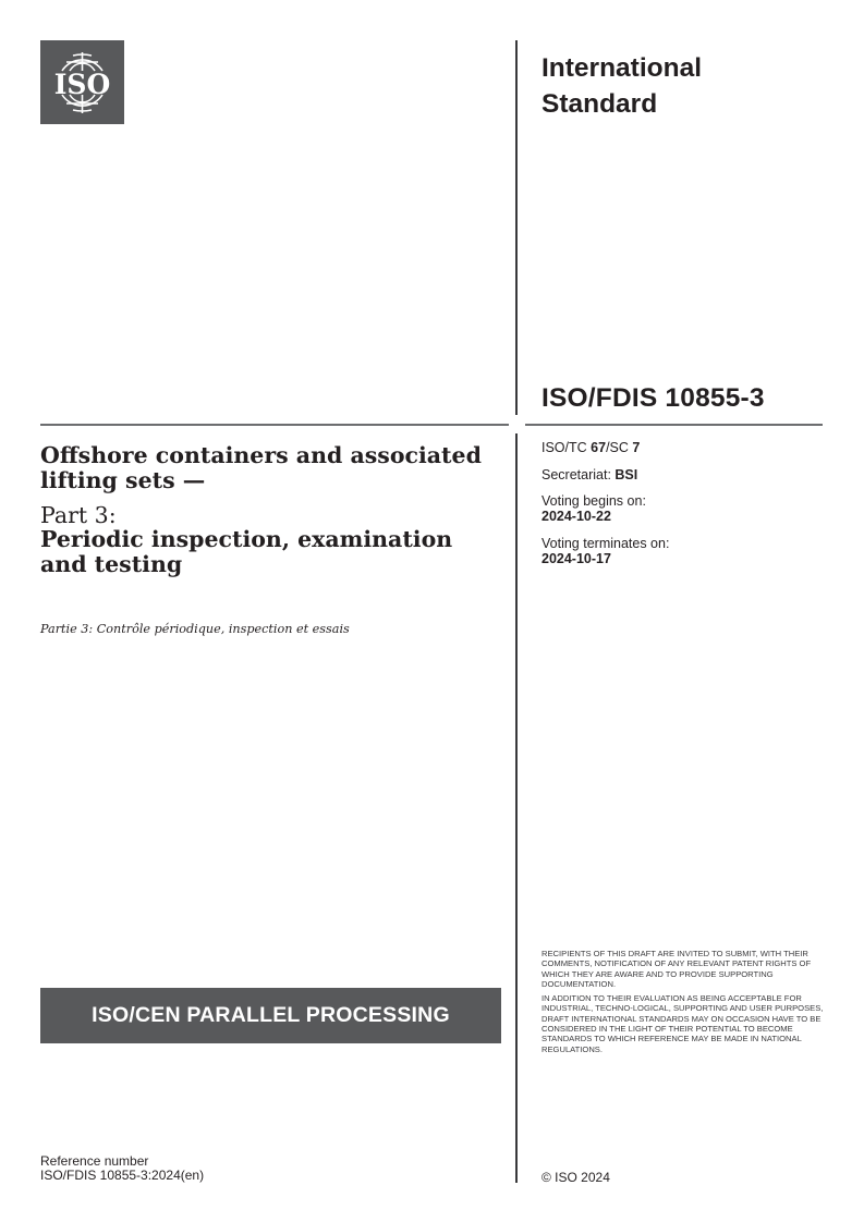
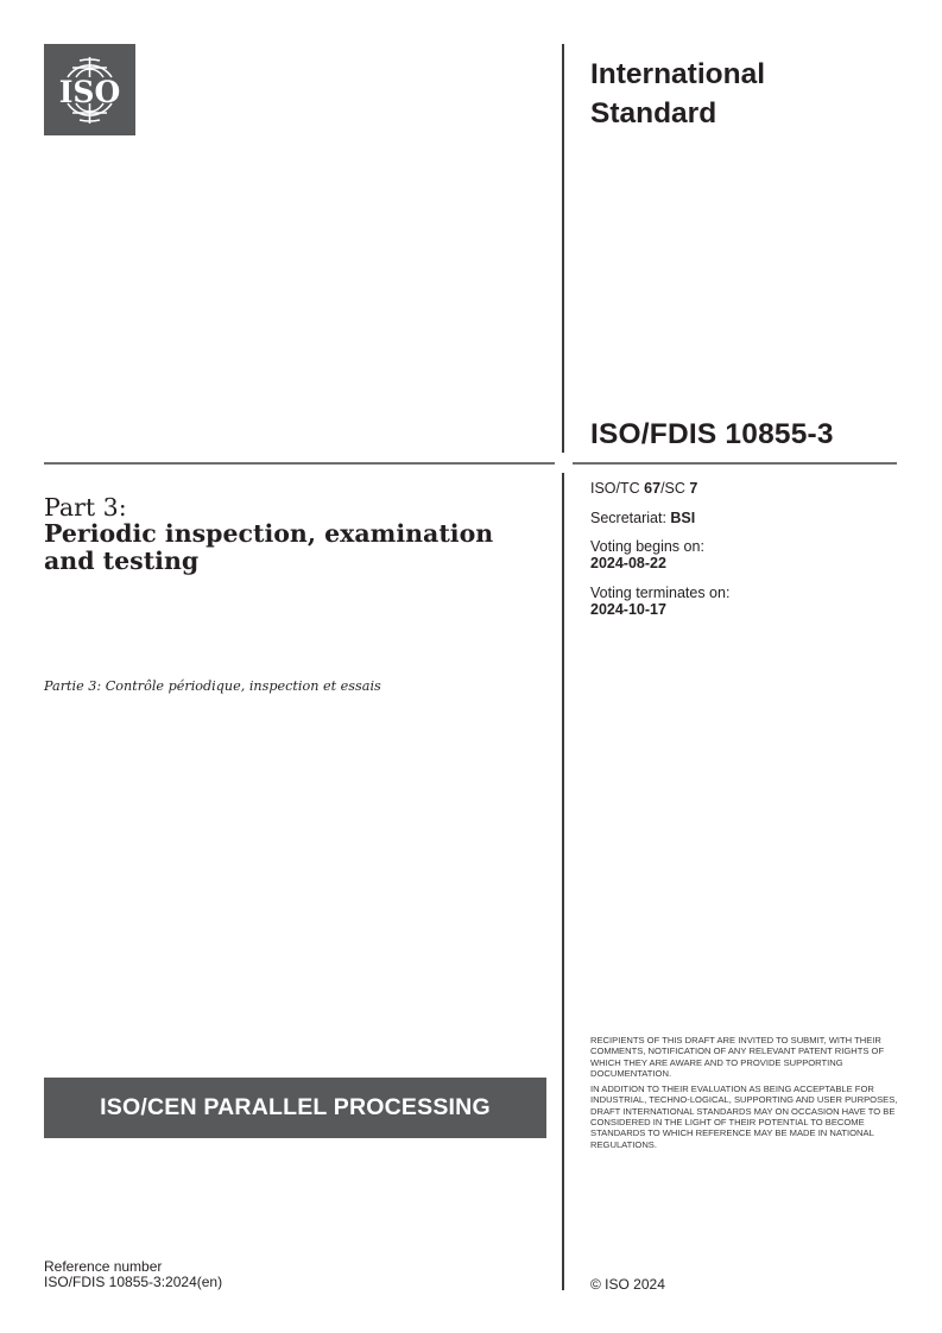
  ISO
  International
  Standard
  ISO/FDIS 10855-3
  ISO/TC 67/SC 7
  Secretariat: BSI
  Voting begins on:
- 2024-10-22
+ 2024-08-22
  Voting terminates on:
  2024-10-17
- Offshore containers and associated lifting sets —
  Part 3:
  Periodic inspection, examination and testing
  Partie 3: Contrôle périodique, inspection et essais
  ISO/CEN PARALLEL PROCESSING
  RECIPIENTS OF THIS DRAFT ARE INVITED TO SUBMIT, WITH THEIR COMMENTS, NOTIFICATION OF ANY RELEVANT PATENT RIGHTS OF WHICH THEY ARE AWARE AND TO PROVIDE SUPPORTING DOCUMENTATION.
  IN ADDITION TO THEIR EVALUATION AS BEING ACCEPTABLE FOR INDUSTRIAL, TECHNO-LOGICAL, SUPPORTING AND USER PURPOSES, DRAFT INTERNATIONAL STANDARDS MAY ON OCCASION HAVE TO BE CONSIDERED IN THE LIGHT OF THEIR POTENTIAL TO BECOME STANDARDS TO WHICH REFERENCE MAY BE MADE IN NATIONAL REGULATIONS.
  Reference number
  ISO/FDIS 10855-3:2024(en)
  © ISO 2024
